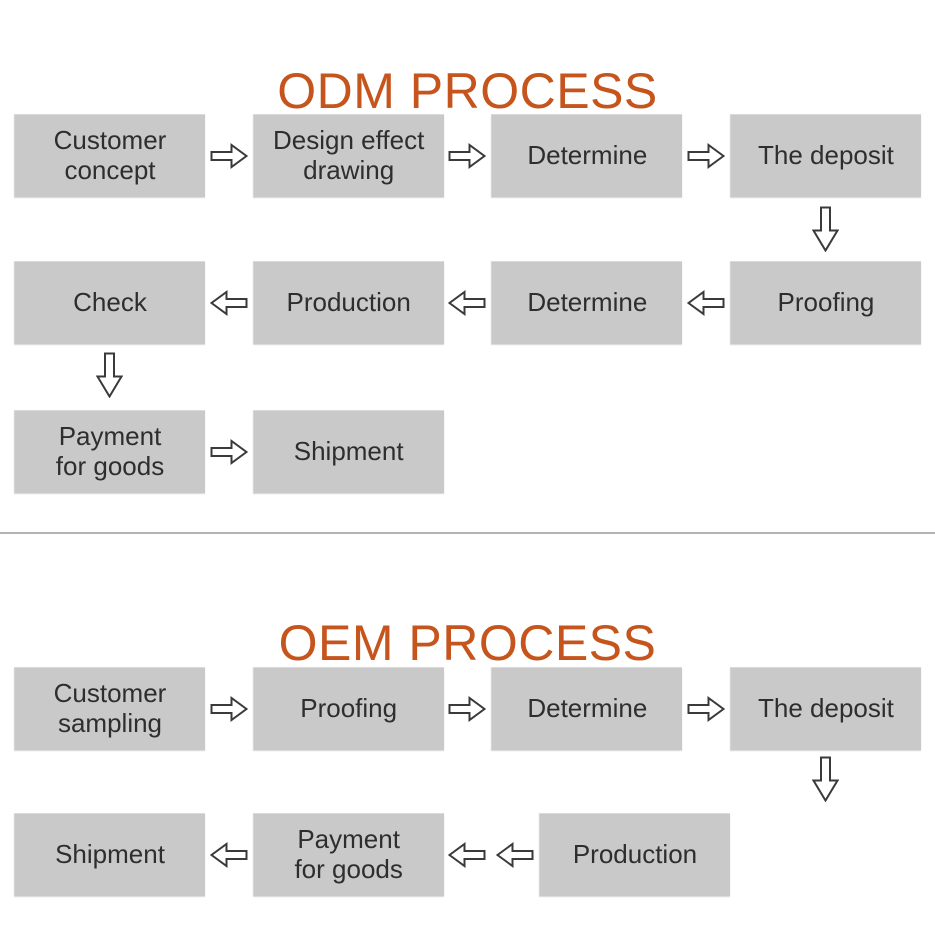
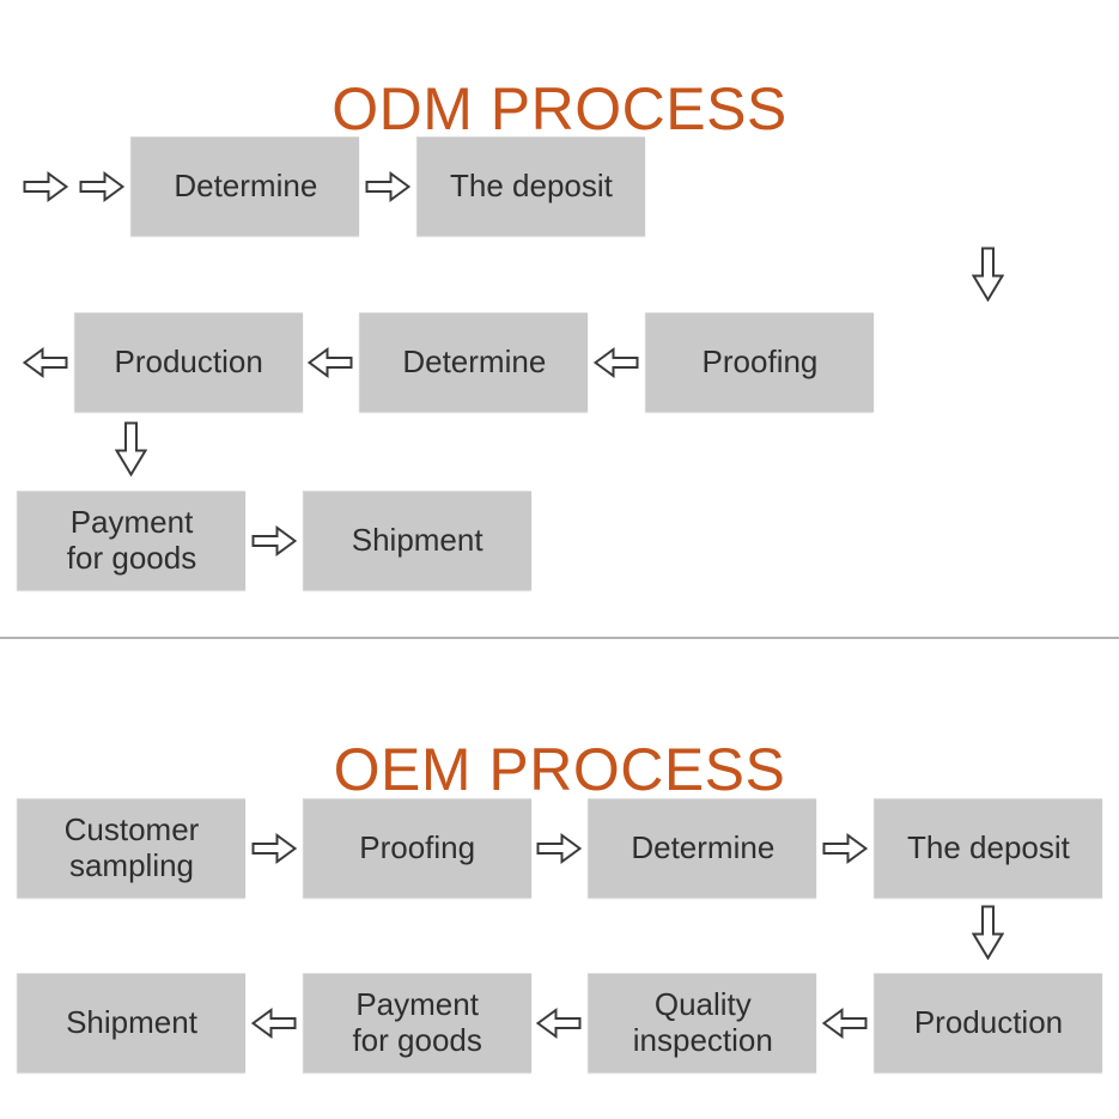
  ODM PROCESS
- Customer concept
- Design effect drawing
  Determine
  The deposit
- Check
  Production
  Determine
  Proofing
  Payment for goods
  Shipment
  OEM PROCESS
  Customer sampling
  Proofing
  Determine
  The deposit
  Shipment
  Payment for goods
+ Quality inspection
  Production
